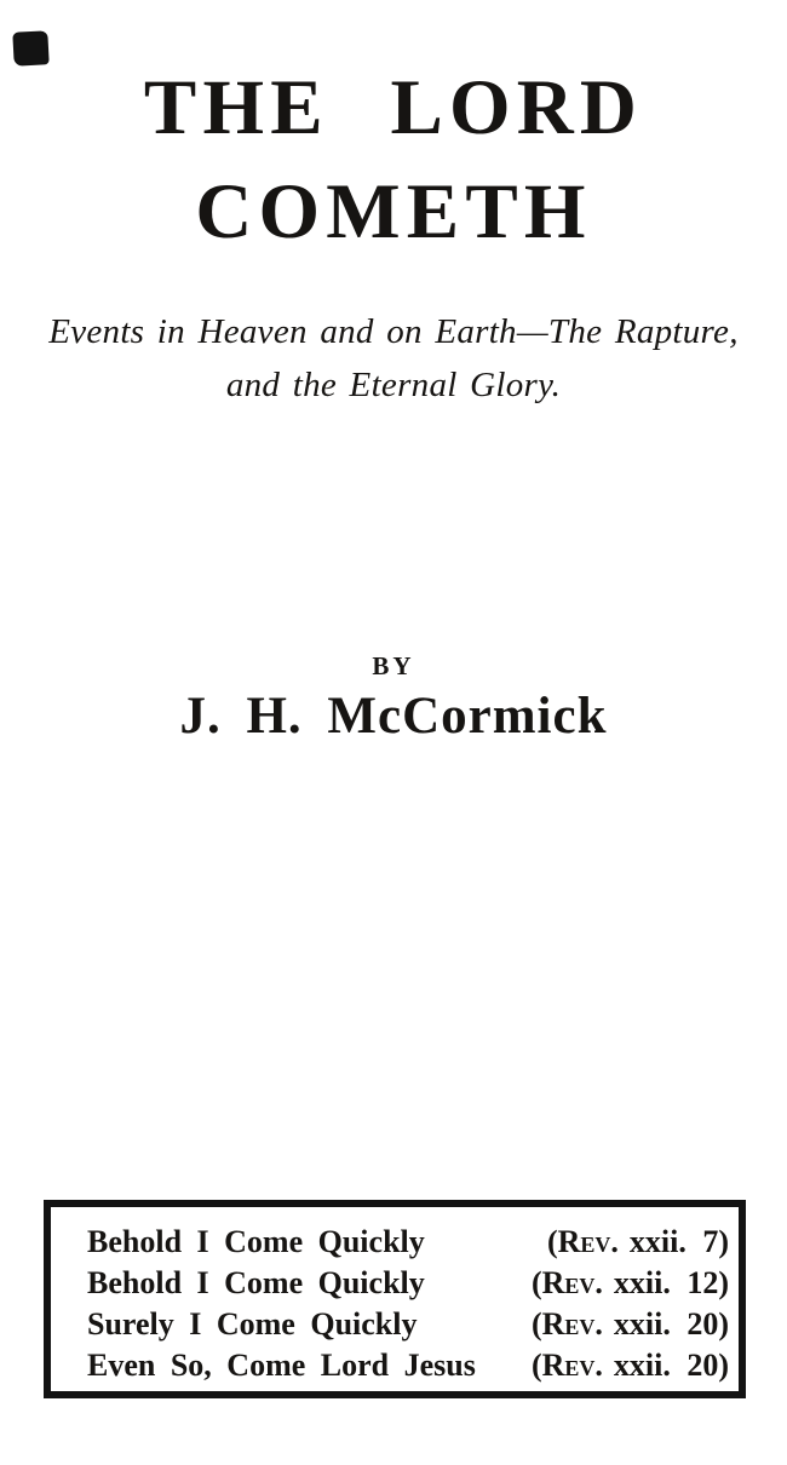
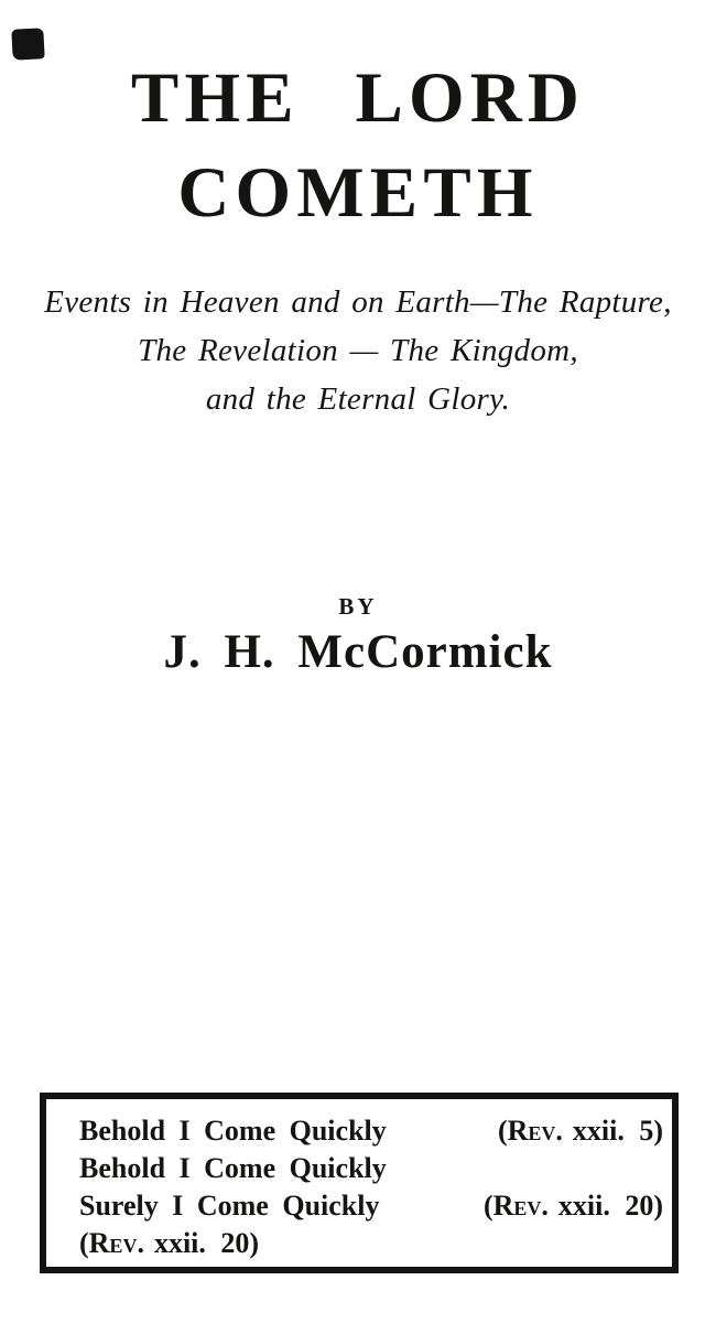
  THE LORD
  COMETH
  Events in Heaven and on Earth—The Rapture,
+ The Revelation — The Kingdom,
  and the Eternal Glory.
  BY
  J. H. McCormick
  Behold I Come Quickly
- (Rev. xxii. 7)
+ (Rev. xxii. 5)
  Behold I Come Quickly
- (Rev. xxii. 12)
  Surely I Come Quickly
  (Rev. xxii. 20)
- Even So, Come Lord Jesus
  (Rev. xxii. 20)
